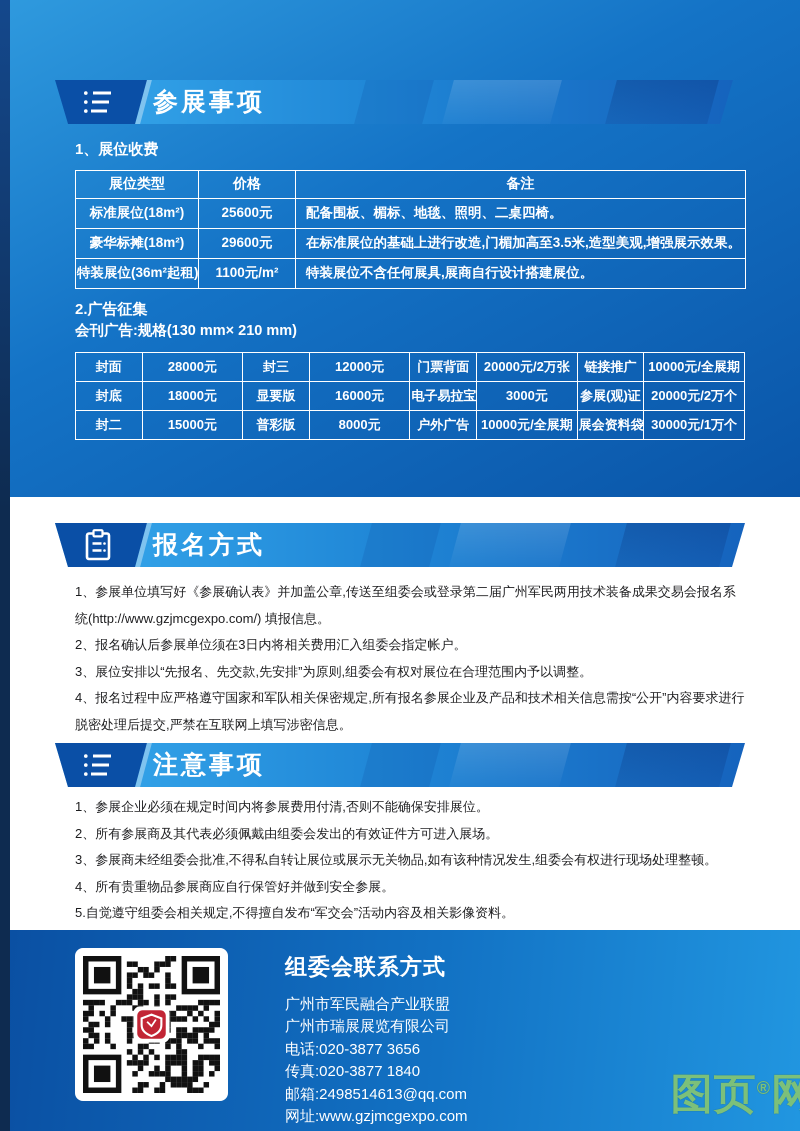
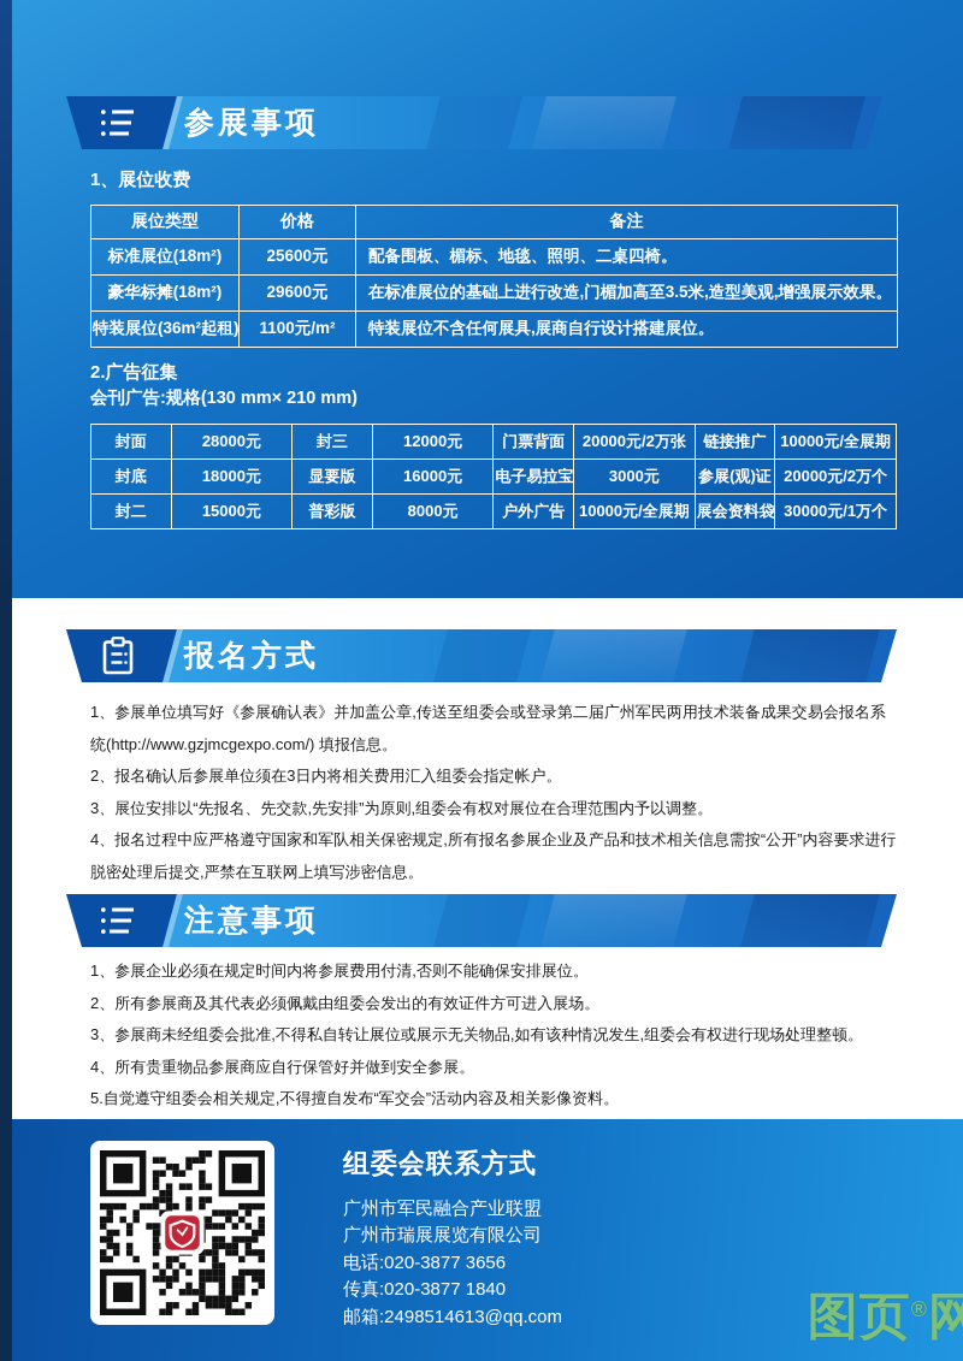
  参展事项
  1、展位收费
  展位类型	价格	备注
  标准展位(18m²)	25600元	配备围板、楣标、地毯、照明、二桌四椅。
  豪华标摊(18m²)	29600元	在标准展位的基础上进行改造,门楣加高至3.5米,造型美观,增强展示效果。
  特装展位(36m²起租)	1100元/m²	特装展位不含任何展具,展商自行设计搭建展位。
  2.广告征集
  会刊广告:规格(130 mm× 210 mm)
  封面	28000元	封三	12000元	门票背面	20000元/2万张	链接推广	10000元/全展期
  封底	18000元	显要版	16000元	电子易拉宝	3000元	参展(观)证	20000元/2万个
  封二	15000元	普彩版	8000元	户外广告	10000元/全展期	展会资料袋	30000元/1万个
  报名方式
  1、参展单位填写好《参展确认表》并加盖公章,传送至组委会或登录第二届广州军民两用技术装备成果交易会报名系统(http://www.gzjmcgexpo.com/) 填报信息。
  2、报名确认后参展单位须在3日内将相关费用汇入组委会指定帐户。
  3、展位安排以“先报名、先交款,先安排”为原则,组委会有权对展位在合理范围内予以调整。
  4、报名过程中应严格遵守国家和军队相关保密规定,所有报名参展企业及产品和技术相关信息需按“公开”内容要求进行脱密处理后提交,严禁在互联网上填写涉密信息。
  注意事项
  1、参展企业必须在规定时间内将参展费用付清,否则不能确保安排展位。
  2、所有参展商及其代表必须佩戴由组委会发出的有效证件方可进入展场。
  3、参展商未经组委会批准,不得私自转让展位或展示无关物品,如有该种情况发生,组委会有权进行现场处理整顿。
  4、所有贵重物品参展商应自行保管好并做到安全参展。
  5.自觉遵守组委会相关规定,不得擅自发布“军交会”活动内容及相关影像资料。
  组委会联系方式
  广州市军民融合产业联盟
  广州市瑞展展览有限公司
  电话:020-3877 3656
  传真:020-3877 1840
  邮箱:2498514613@qq.com
- 网址:www.gzjmcgexpo.com
  图页®网
